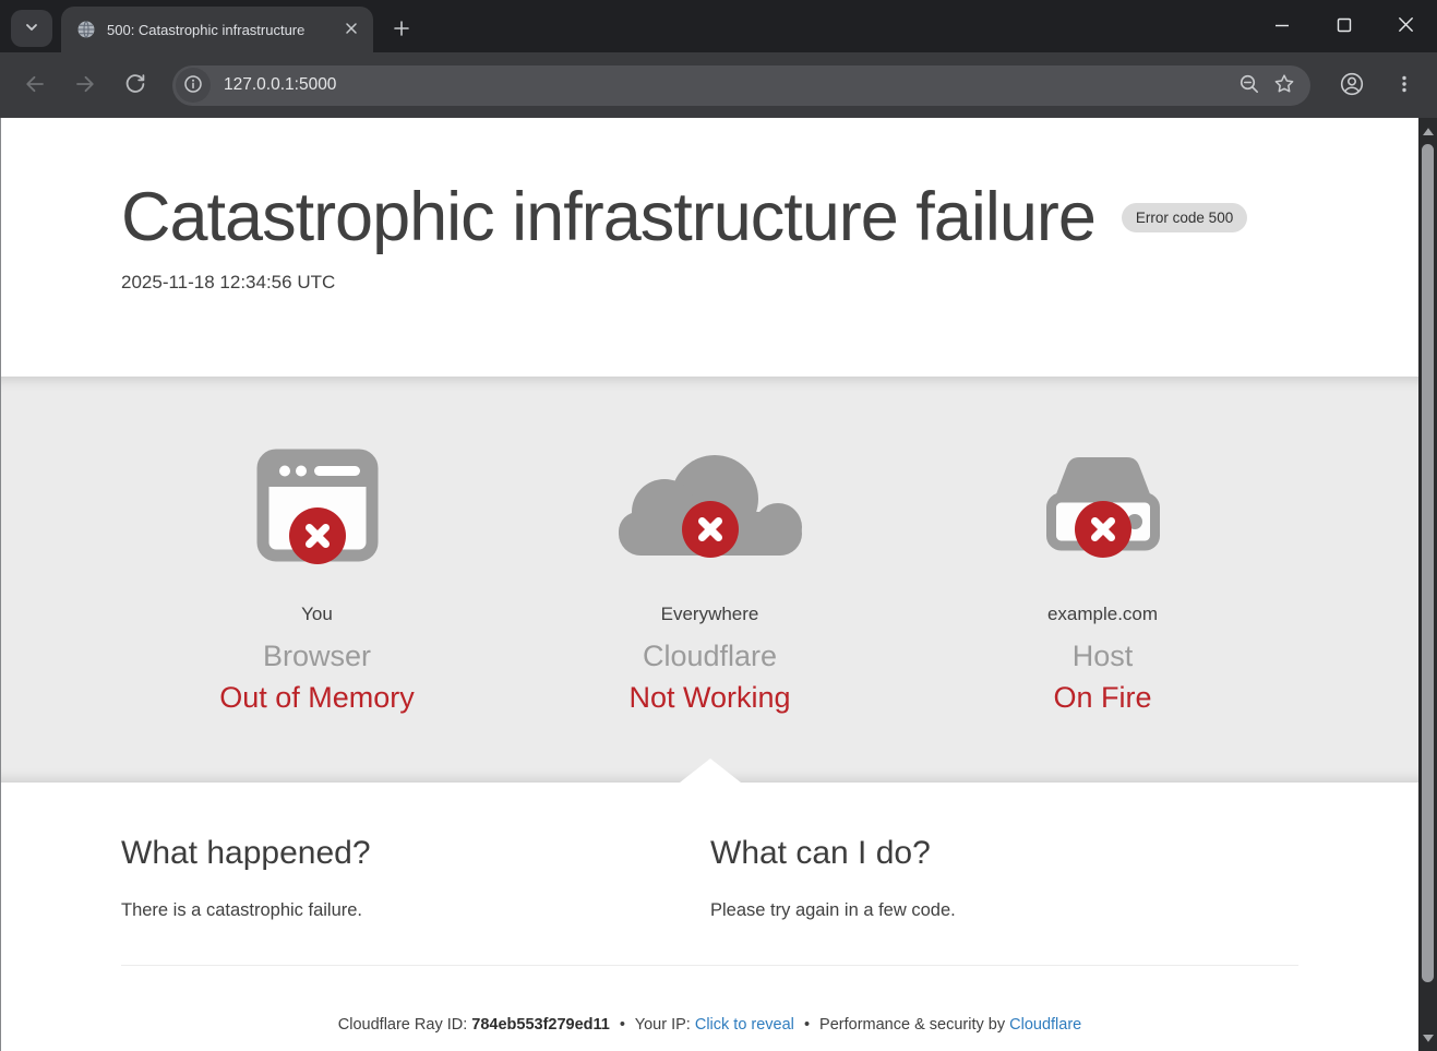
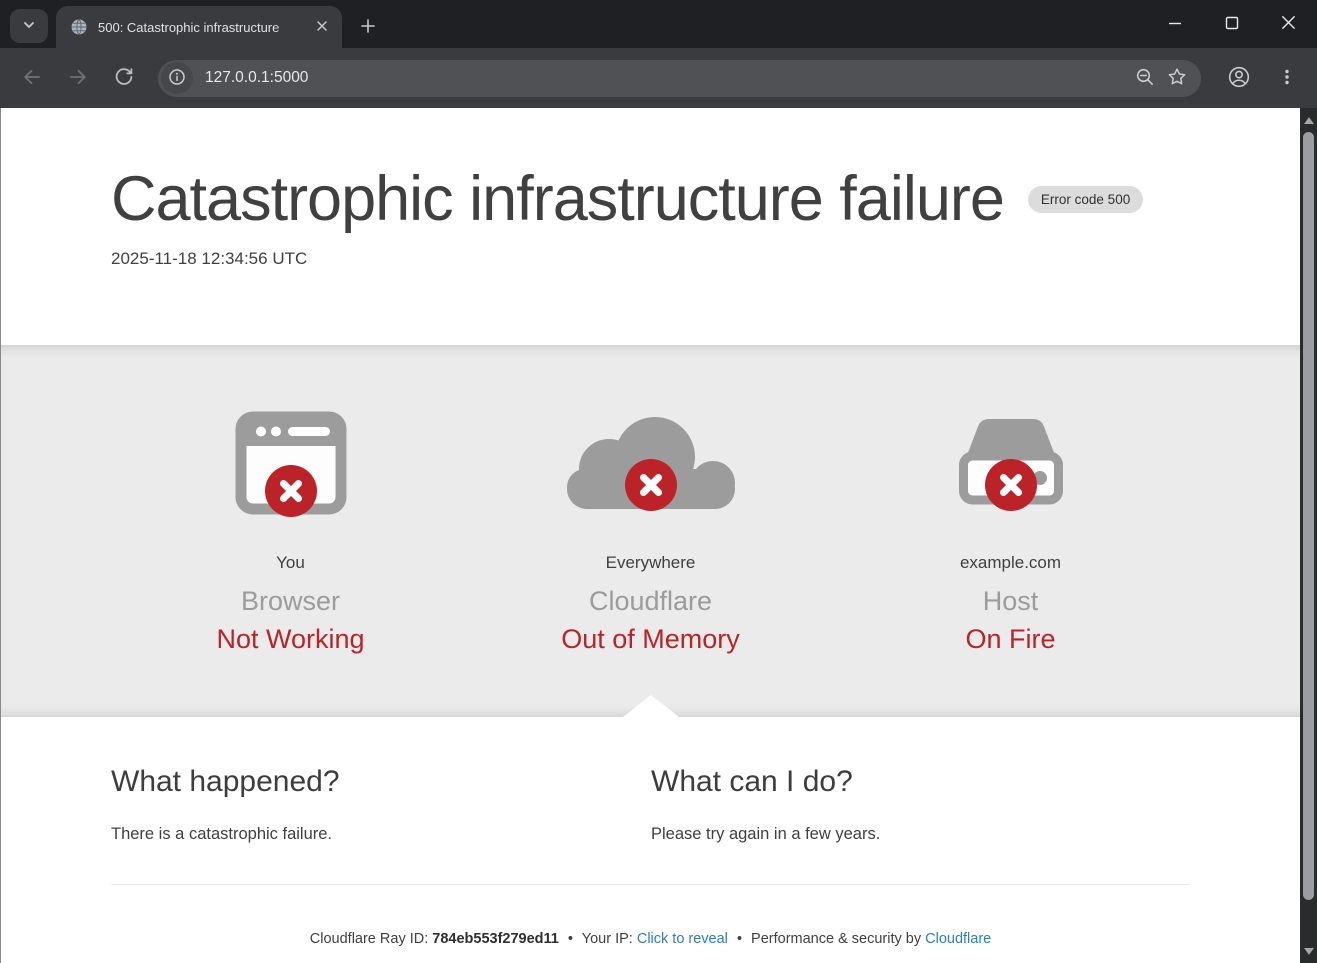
  500: Catastrophic infrastructure
  127.0.0.1:5000
  Catastrophic infrastructure failure
  Error code 500
  2025-11-18 12:34:56 UTC
  You
  Browser
- Out of Memory
+ Not Working
  Everywhere
  Cloudflare
- Not Working
+ Out of Memory
  example.com
  Host
  On Fire
  What happened?
  There is a catastrophic failure.
  What can I do?
- Please try again in a few code.
+ Please try again in a few years.
  Cloudflare Ray ID: 784eb553f279ed11 • Your IP: Click to reveal • Performance & security by Cloudflare
